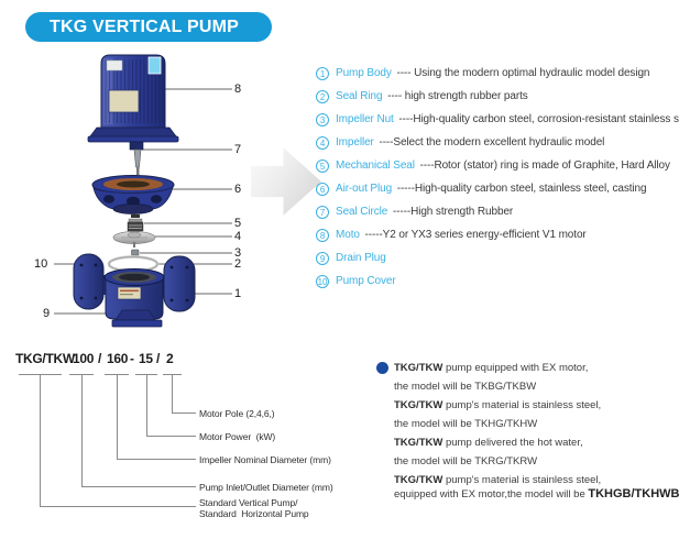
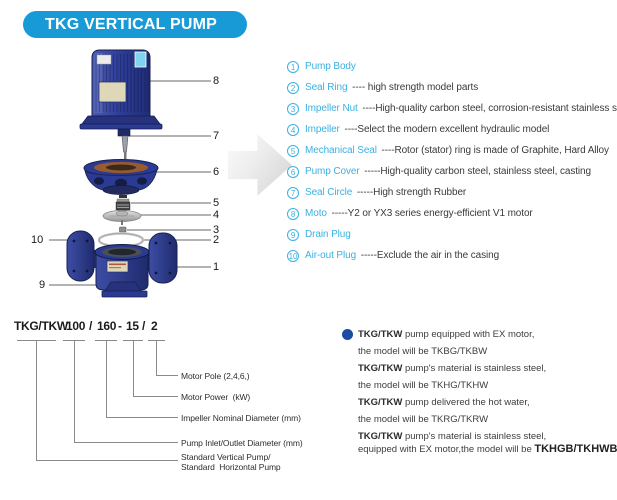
  TKG VERTICAL PUMP
  8
  7
  6
  5
  4
  3
  2
  1
  10
  9
  1
  Pump Body
- ---- Using the modern optimal hydraulic model design
  2
  Seal Ring
- ---- high strength rubber parts
+ ---- high strength model parts
  3
  Impeller Nut
  ----High-quality carbon steel, corrosion-resistant stainless s
  4
  Impeller
  ----Select the modern excellent hydraulic model
  5
  Mechanical Seal
  ----Rotor (stator) ring is made of Graphite, Hard Alloy
  6
- Air-out Plug
+ Pump Cover
  -----High-quality carbon steel, stainless steel, casting
  7
  Seal Circle
  -----High strength Rubber
  8
  Moto
  -----Y2 or YX3 series energy-efficient V1 motor
  9
  Drain Plug
  10
- Pump Cover
+ Air-out Plug
+ -----Exclude the air in the casing
  TKG/TKW
  100
  /
  160
  -
  15
  /
  2
  Motor Pole (2,4,6,)
  Motor Power (kW)
  Impeller Nominal Diameter (mm)
  Pump Inlet/Outlet Diameter (mm)
  Standard Vertical Pump/
  Standard Horizontal Pump
  TKG/TKW pump equipped with EX motor,
  the model will be TKBG/TKBW
  TKG/TKW pump's material is stainless steel,
  the model will be TKHG/TKHW
  TKG/TKW pump delivered the hot water,
  the model will be TKRG/TKRW
  TKG/TKW pump's material is stainless steel,
  equipped with EX motor,the model will be TKHGB/TKHWB
